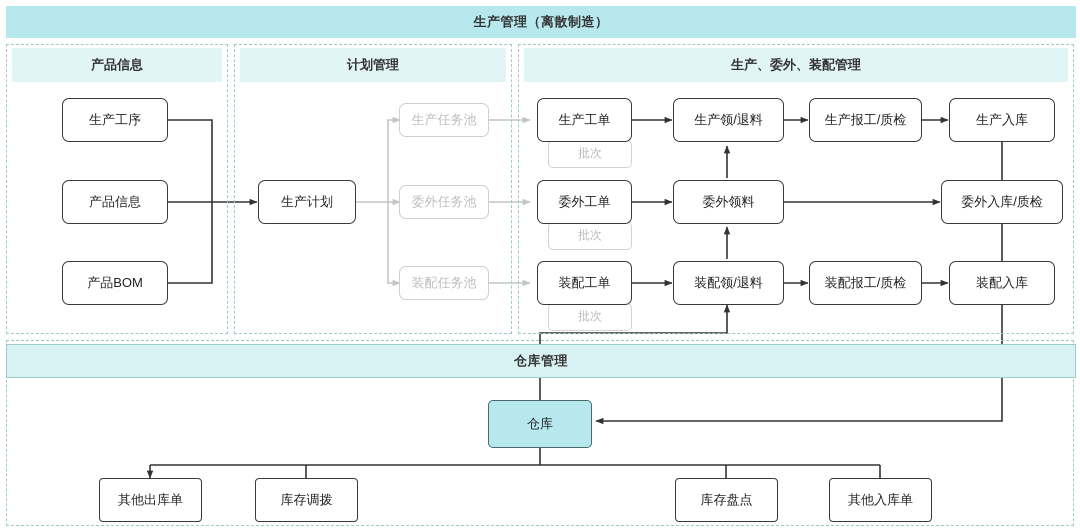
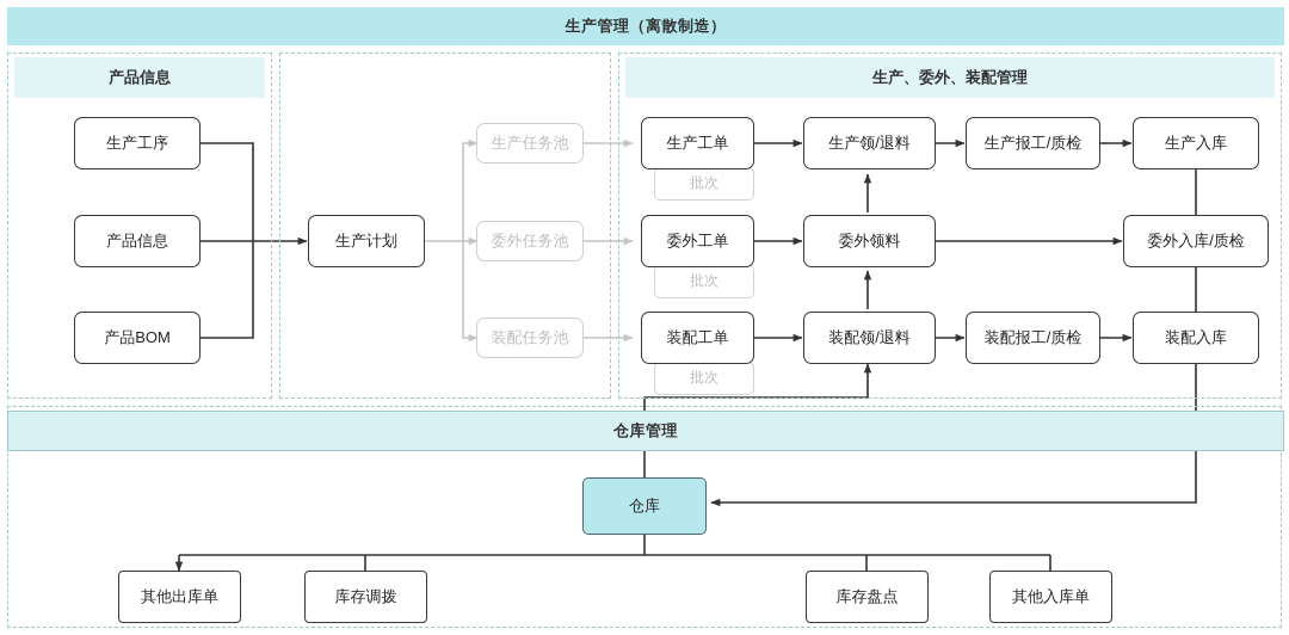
  生产管理（离散制造）
  产品信息
- 计划管理
  生产、委外、装配管理
  仓库管理
  生产工序
  产品信息
  产品BOM
  生产计划
  生产任务池
  委外任务池
  装配任务池
  批次
  批次
  批次
  生产工单
  委外工单
  装配工单
  生产领/退料
  委外领料
  装配领/退料
  生产报工/质检
  装配报工/质检
  生产入库
  委外入库/质检
  装配入库
  仓库
  其他出库单
  库存调拨
  库存盘点
  其他入库单
